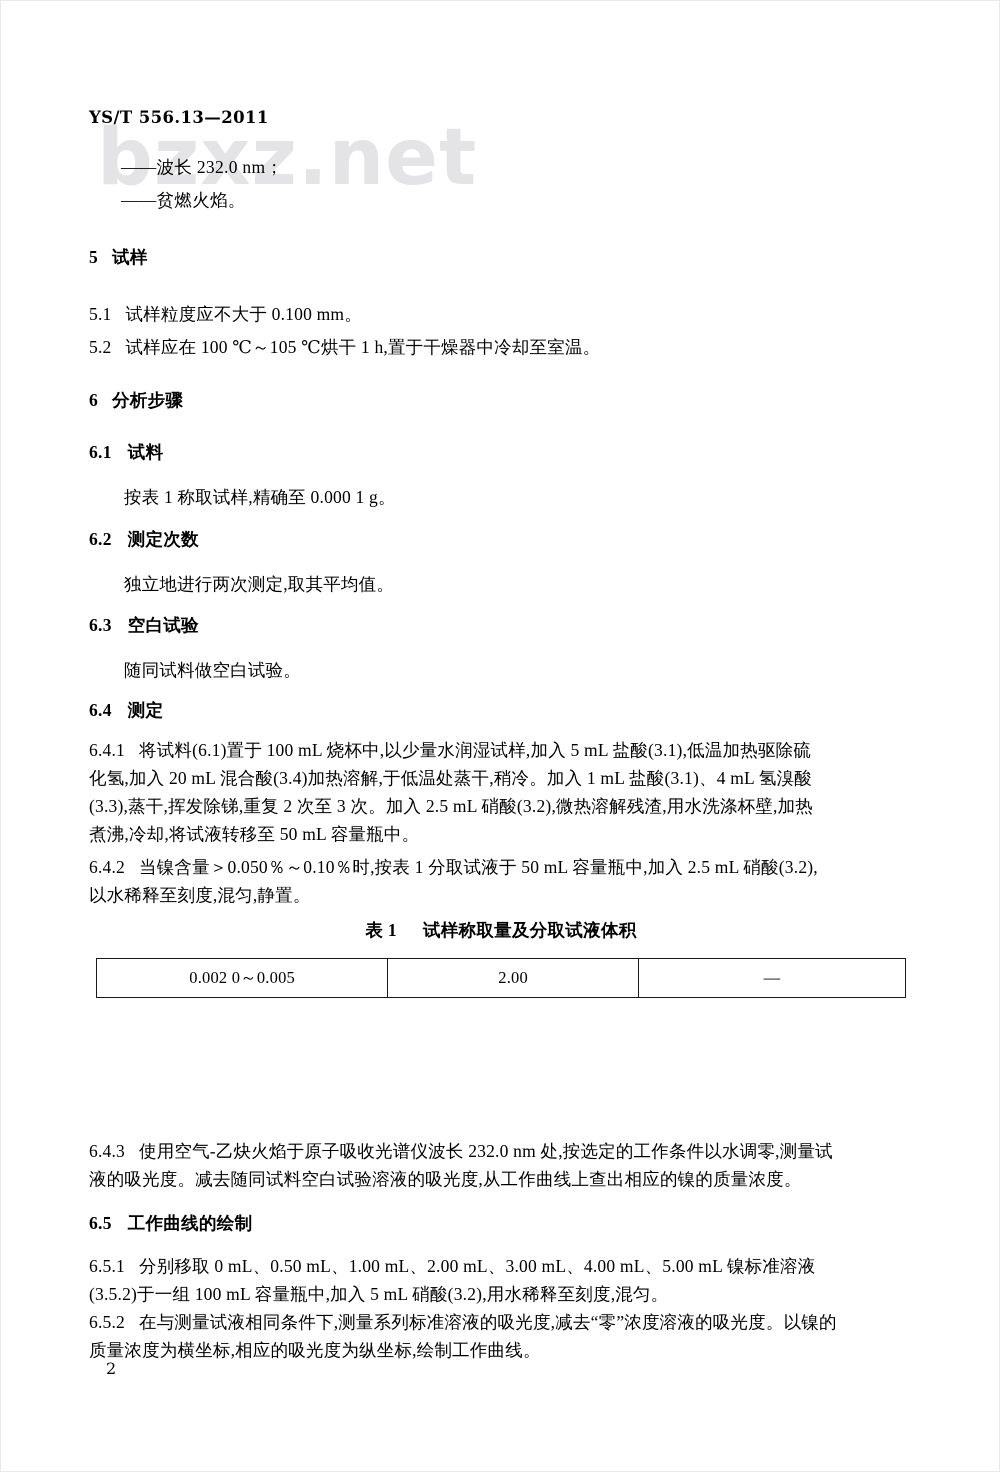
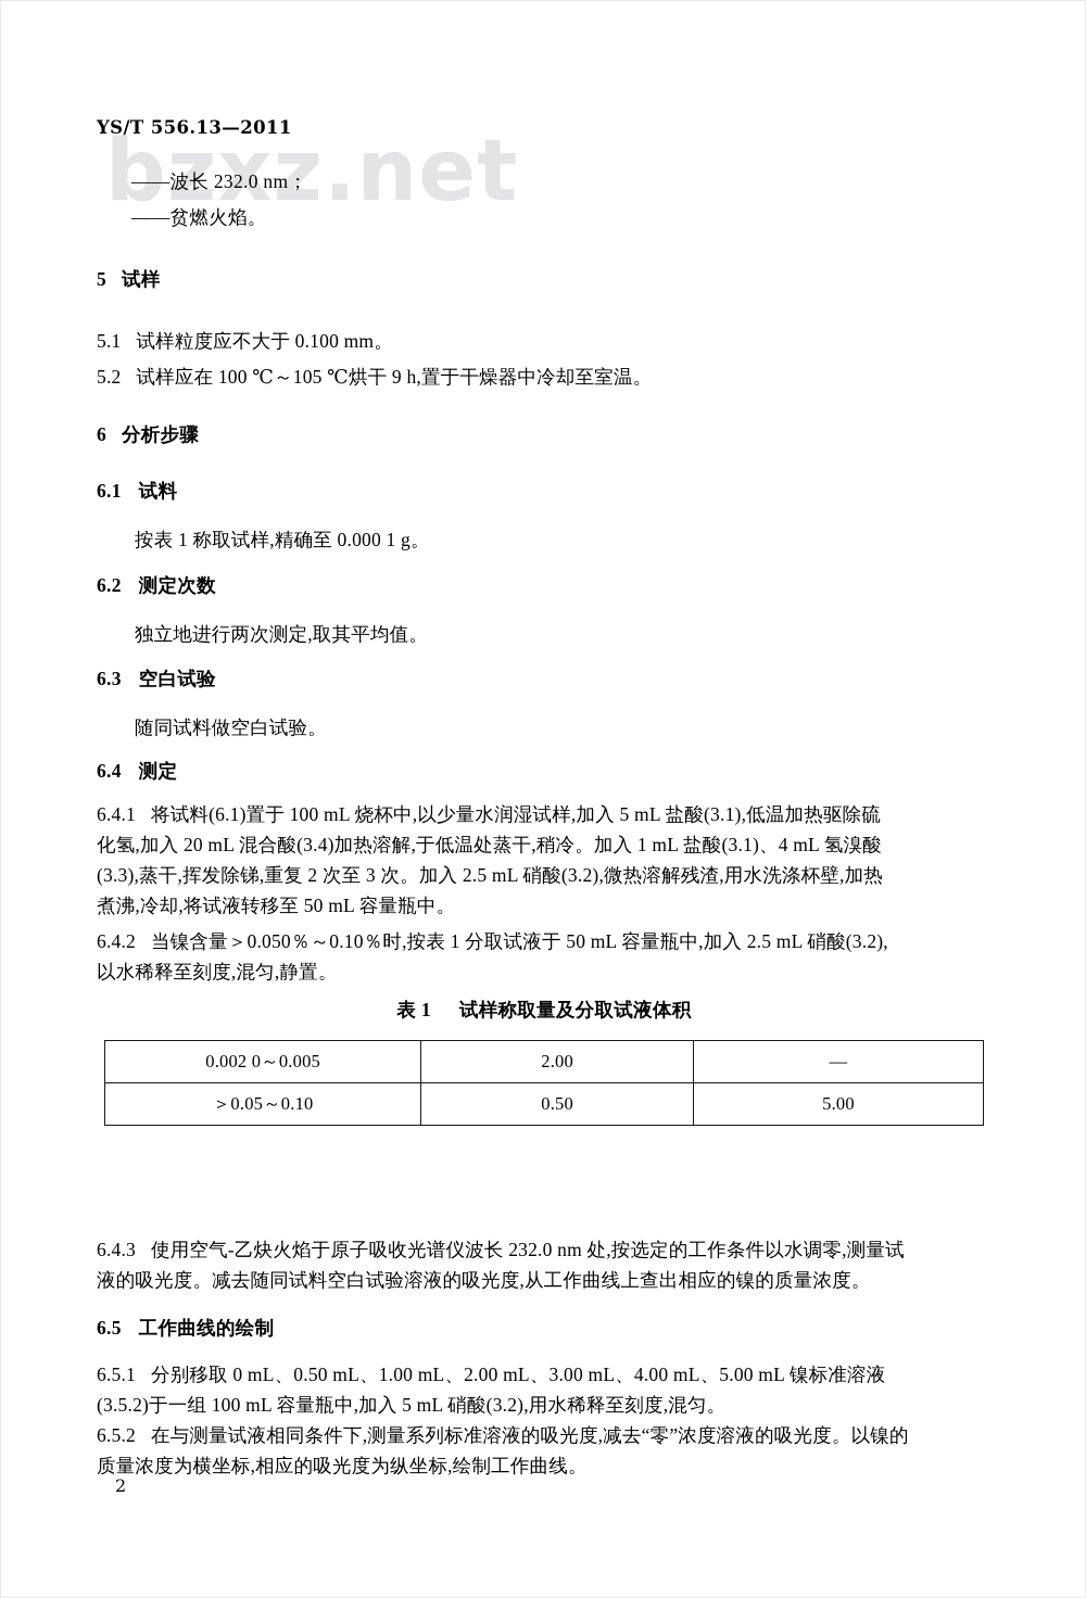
  bzxz.net
  YS/T 556.13—2011
  ——波长 232.0 nm；
  ——贫燃火焰。
  5 试样
  5.1 试样粒度应不大于 0.100 mm。
- 5.2 试样应在 100 ℃～105 ℃烘干 1 h,置于干燥器中冷却至室温。
+ 5.2 试样应在 100 ℃～105 ℃烘干 9 h,置于干燥器中冷却至室温。
  6 分析步骤
  6.1 试料
  按表 1 称取试样,精确至 0.000 1 g。
  6.2 测定次数
  独立地进行两次测定,取其平均值。
  6.3 空白试验
  随同试料做空白试验。
  6.4 测定
  6.4.1 将试料(6.1)置于 100 mL 烧杯中,以少量水润湿试样,加入 5 mL 盐酸(3.1),低温加热驱除硫
  化氢,加入 20 mL 混合酸(3.4)加热溶解,于低温处蒸干,稍冷。加入 1 mL 盐酸(3.1)、4 mL 氢溴酸
  (3.3),蒸干,挥发除锑,重复 2 次至 3 次。加入 2.5 mL 硝酸(3.2),微热溶解残渣,用水洗涤杯壁,加热
  煮沸,冷却,将试液转移至 50 mL 容量瓶中。
  6.4.2 当镍含量＞0.050％～0.10％时,按表 1 分取试液于 50 mL 容量瓶中,加入 2.5 mL 硝酸(3.2),
  以水稀释至刻度,混匀,静置。
  表 1 试样称取量及分取试液体积
  0.002 0～0.005	2.00	—
+ ＞0.05～0.10	0.50	5.00
  6.4.3 使用空气-乙炔火焰于原子吸收光谱仪波长 232.0 nm 处,按选定的工作条件以水调零,测量试
  液的吸光度。减去随同试料空白试验溶液的吸光度,从工作曲线上查出相应的镍的质量浓度。
  6.5 工作曲线的绘制
  6.5.1 分别移取 0 mL、0.50 mL、1.00 mL、2.00 mL、3.00 mL、4.00 mL、5.00 mL 镍标准溶液
  (3.5.2)于一组 100 mL 容量瓶中,加入 5 mL 硝酸(3.2),用水稀释至刻度,混匀。
  6.5.2 在与测量试液相同条件下,测量系列标准溶液的吸光度,减去“零”浓度溶液的吸光度。以镍的
  质量浓度为横坐标,相应的吸光度为纵坐标,绘制工作曲线。
  2
